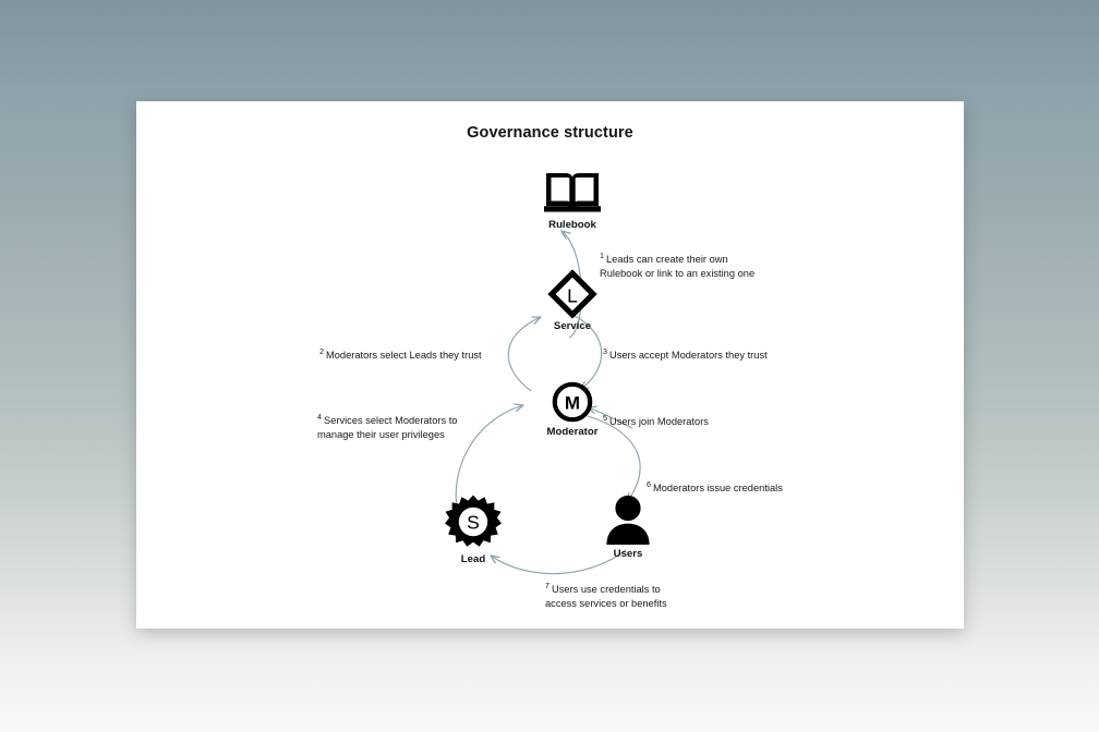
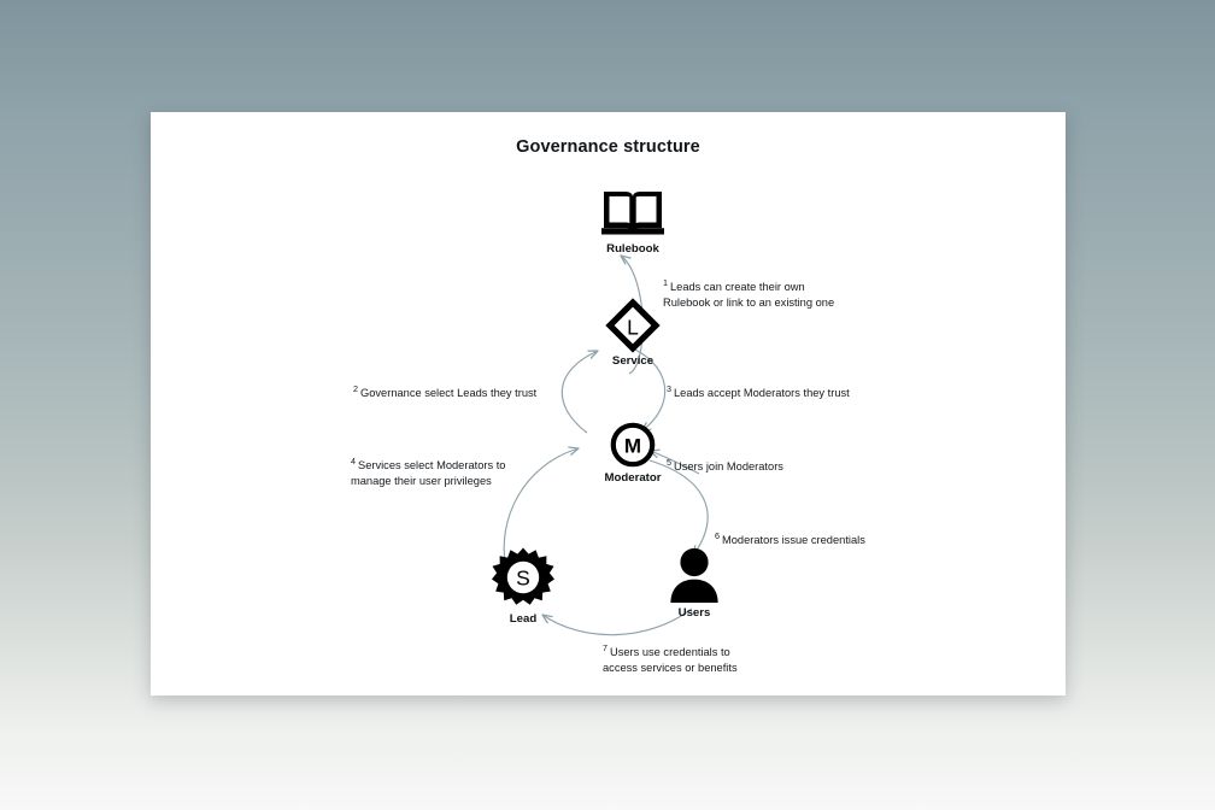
  Governance structure
  Rulebook
  L
  Service
  M
  Moderator
  S
  Lead
  Users
  1 Leads can create their own
  Rulebook or link to an existing one
- 2 Moderators select Leads they trust
+ 2 Governance select Leads they trust
- 3 Users accept Moderators they trust
+ 3 Leads accept Moderators they trust
  4 Services select Moderators to
  manage their user privileges
  5 Users join Moderators
  6 Moderators issue credentials
  7 Users use credentials to
  access services or benefits
